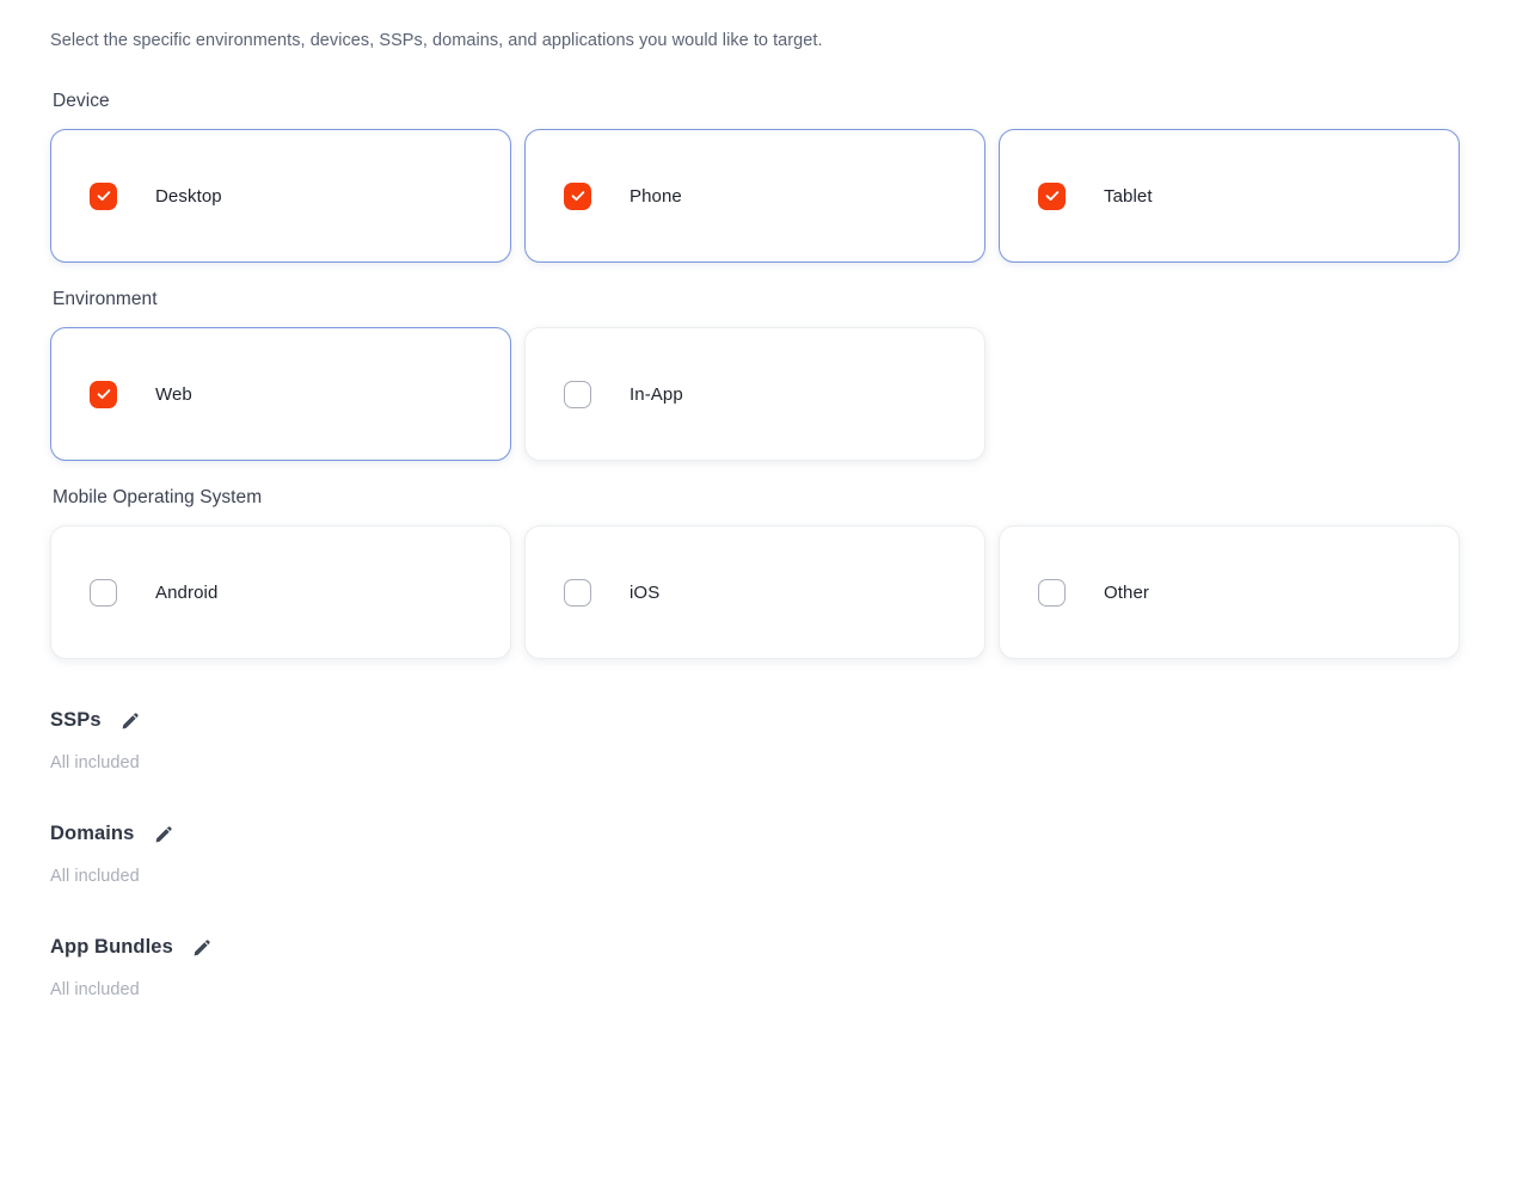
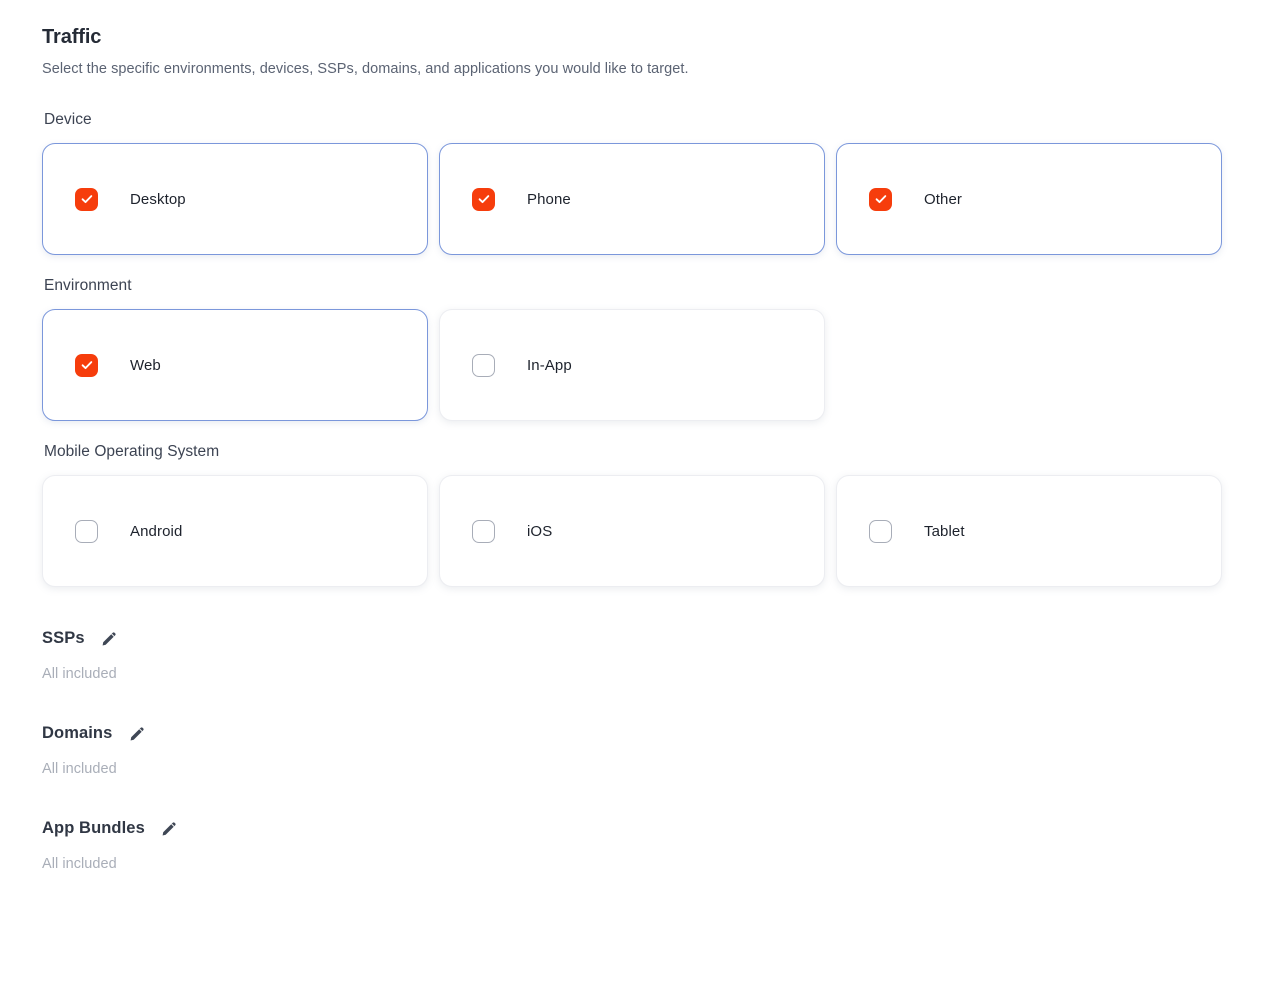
+ Traffic
  Select the specific environments, devices, SSPs, domains, and applications you would like to target.
  Device
  Desktop
  Phone
- Tablet
+ Other
  Environment
  Web
  In-App
  Mobile Operating System
  Android
  iOS
- Other
+ Tablet
  SSPs
  All included
  Domains
  All included
  App Bundles
  All included
